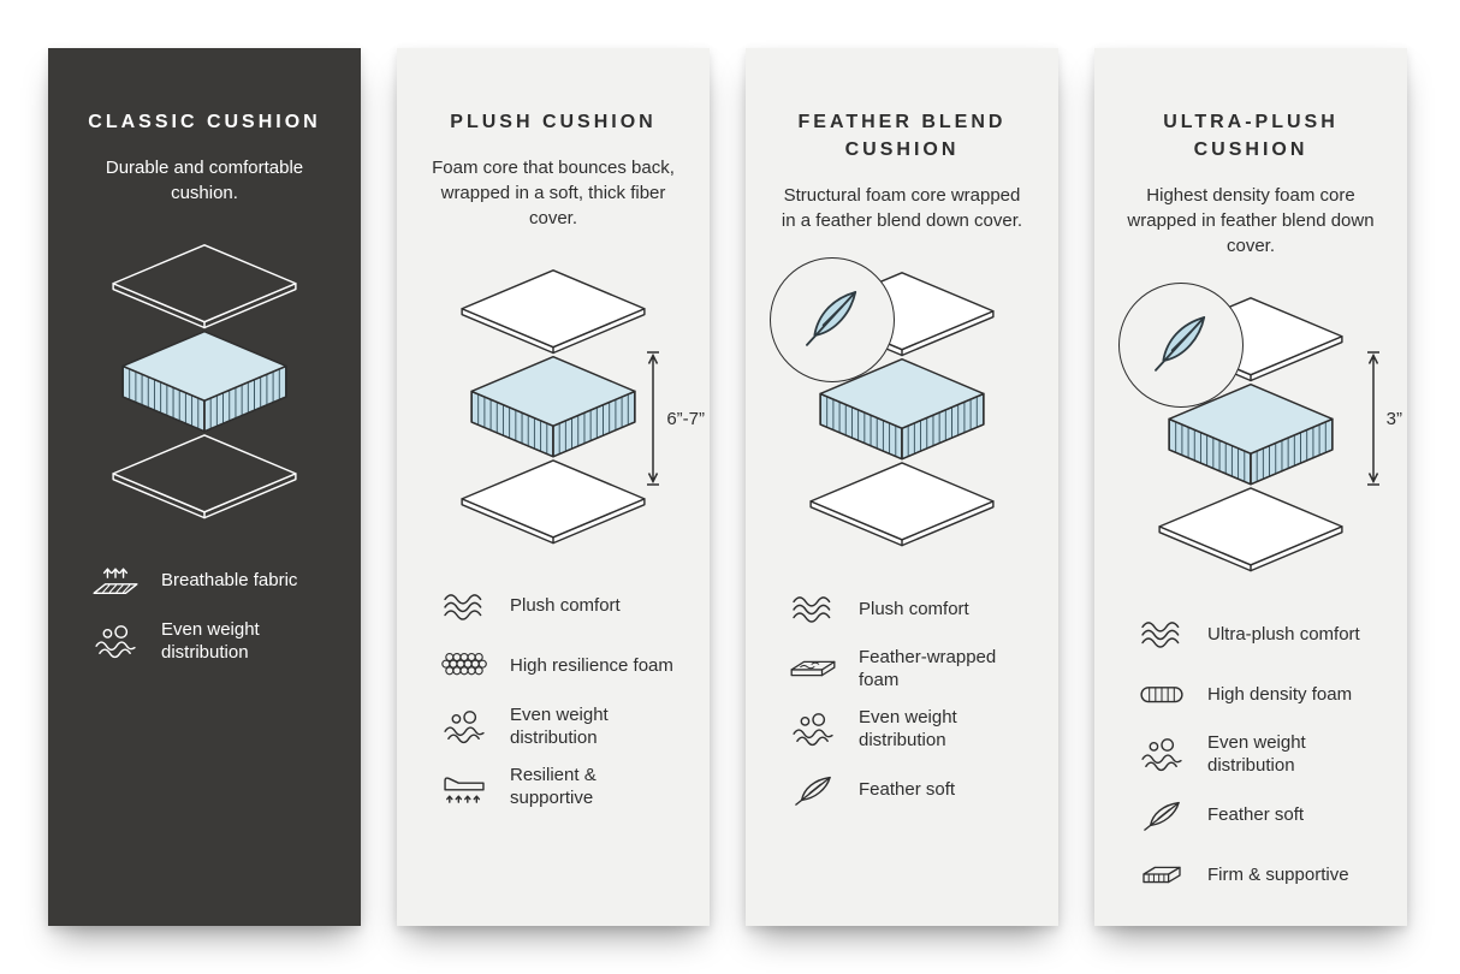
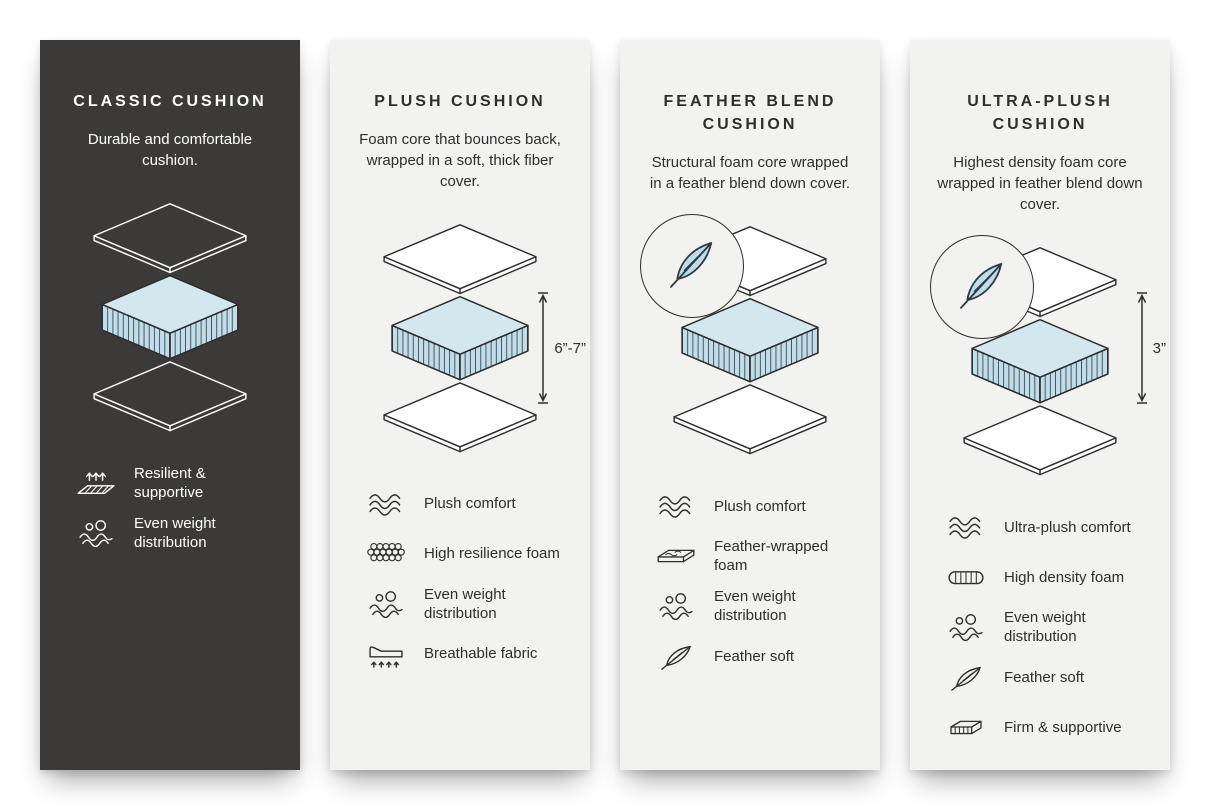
  CLASSIC CUSHION
  Durable and comfortable cushion.
- Breathable fabric
+ Resilient & supportive
  Even weight distribution
  PLUSH CUSHION
  Foam core that bounces back, wrapped in a soft, thick fiber cover.
  6”-7”
  Plush comfort
  High resilience foam
  Even weight distribution
- Resilient & supportive
+ Breathable fabric
  FEATHER BLEND CUSHION
  Structural foam core wrapped in a feather blend down cover.
  Plush comfort
  Feather-wrapped foam
  Even weight distribution
  Feather soft
  ULTRA-PLUSH CUSHION
  Highest density foam core wrapped in feather blend down cover.
  3”
  Ultra-plush comfort
  High density foam
  Even weight distribution
  Feather soft
  Firm & supportive
